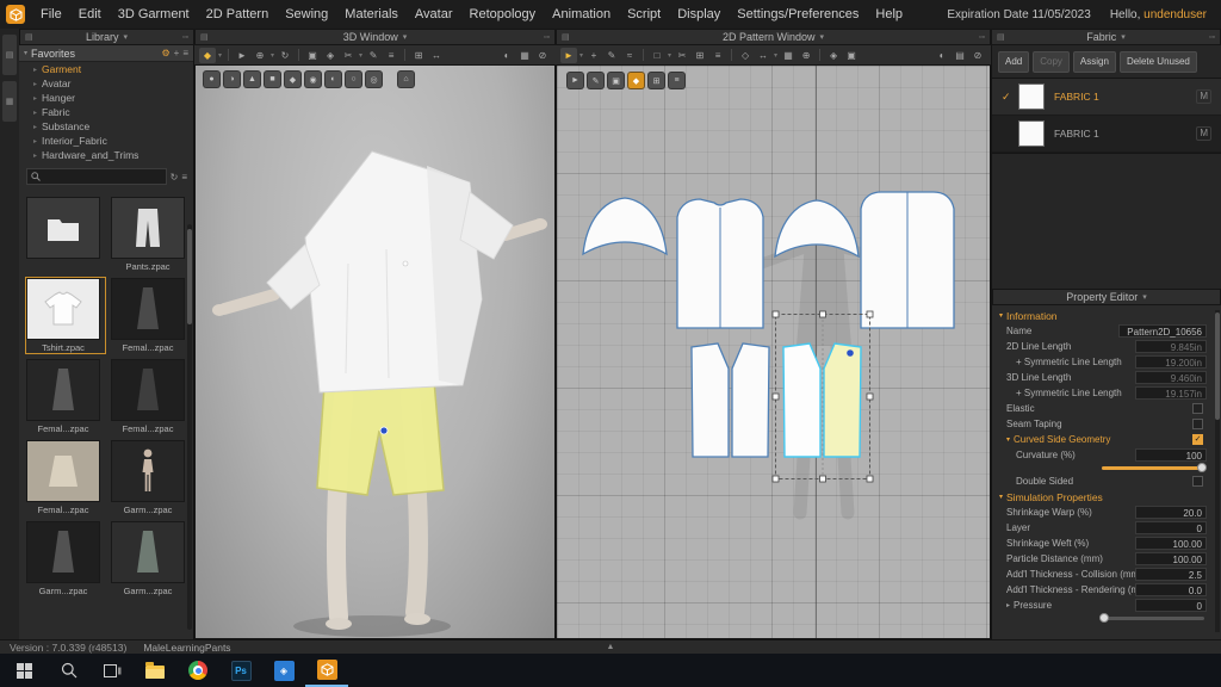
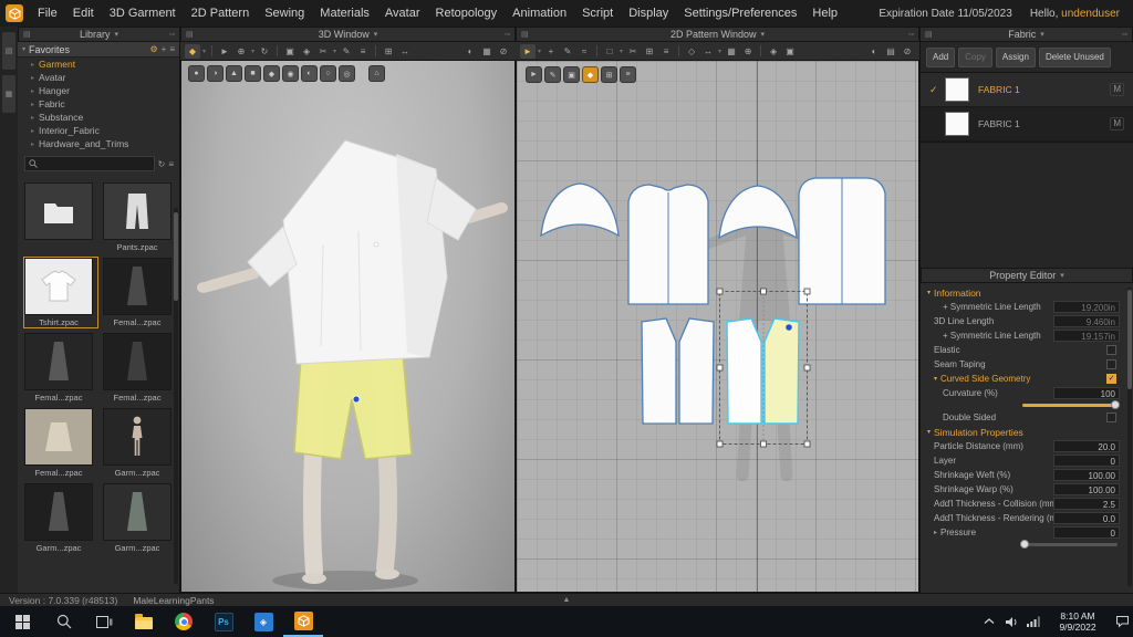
  File
  Edit
  3D Garment
  2D Pattern
  Sewing
  Materials
  Avatar
  Retopology
  Animation
  Script
  Display
  Settings/Preferences
  Help
  Expiration Date 11/05/2023
  Hello, undenduser
  Library
  3D Window
  2D Pattern Window
  Fabric
  Favorites
  ⚙
  +
  ≡
  Garment
  Avatar
  Hanger
  Fabric
  Substance
  Interior_Fabric
  Hardware_and_Trims
  ↻
  ≡
  Pants.zpac
  Tshirt.zpac
  Femal...zpac
  Femal...zpac
  Femal...zpac
  Femal...zpac
  Garm...zpac
  Garm...zpac
  Garm...zpac
  ◆
  ►
  ⊕
  ↻
  ▣
  ◈
  ✂
  ✎
  ≡
  ⊞
  ↔
  ◐
  ▦
  ⊘
  ►
  +
  ✎
  ≈
  □
  ✂
  ⊞
  ≡
  ◇
  ↔
  ▦
  ⊕
  ◈
  ▣
  ◐
  ▤
  ⊘
  Add
  Copy
  Assign
  Delete Unused
  ✓
  FABRIC 1
  M
  FABRIC 1
  M
  Property Editor
  Information
- Name
- Pattern2D_10656
- 2D Line Length
- 9.845in
  + Symmetric Line Length
  19.200in
  3D Line Length
  9.460in
  + Symmetric Line Length
  19.157in
  Elastic
  Seam Taping
  Curved Side Geometry
  Curvature (%)
  100
  Double Sided
  Simulation Properties
- Shrinkage Warp (%)
+ Particle Distance (mm)
  20.0
  Layer
  0
  Shrinkage Weft (%)
  100.00
- Particle Distance (mm)
+ Shrinkage Warp (%)
  100.00
  Add'l Thickness - Collision (m
  2.5
  Add'l Thickness - Rendering (
  0.0
  Pressure
  0
  Version :
  7.0.339 (r48513)
  MaleLearningPants
  Ps
  ◈
+ 8:10 AM
+ 9/9/2022
